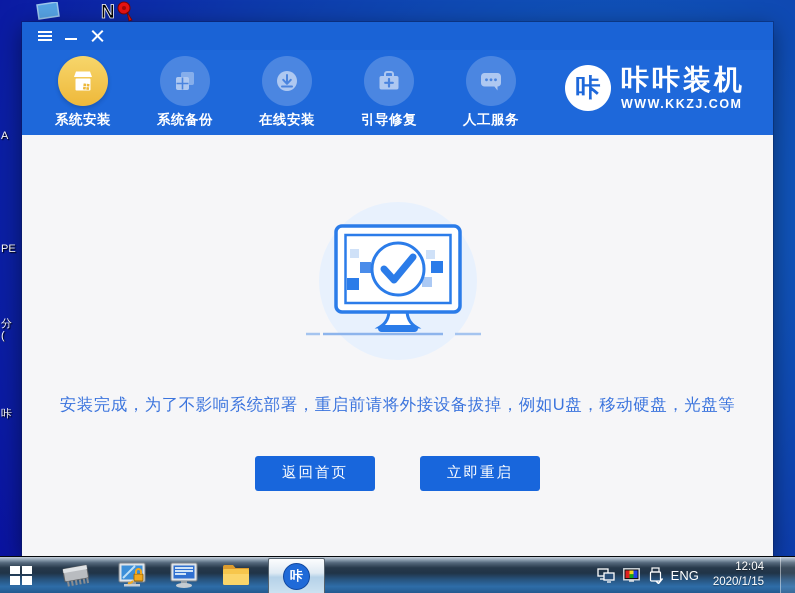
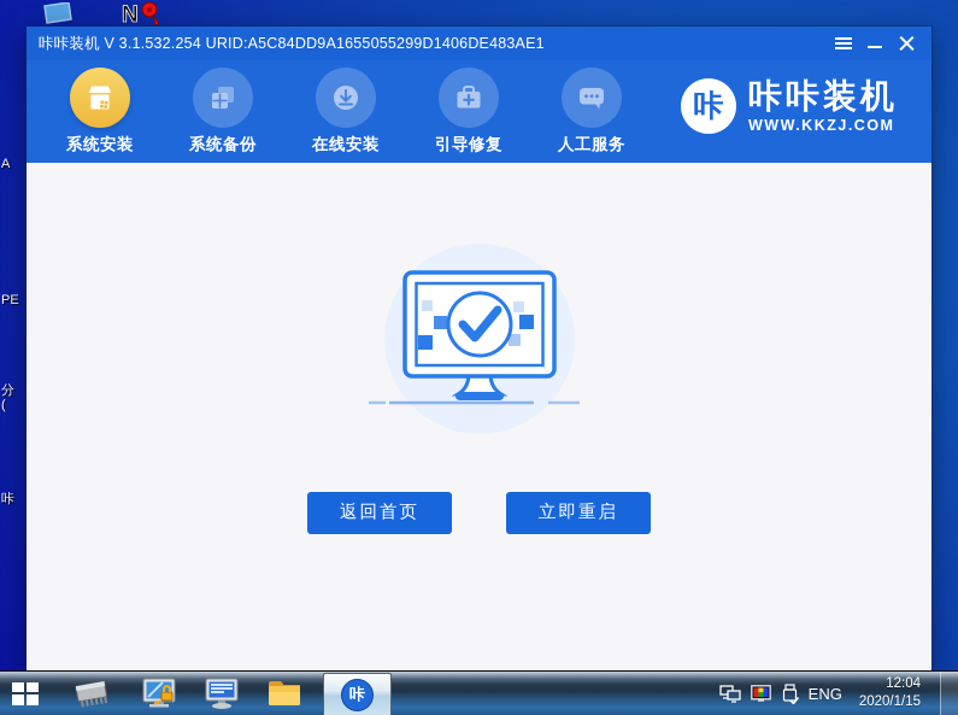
  N
  A
  PE
  分
  (
  咔
+ 咔咔装机 V 3.1.532.254 URID:A5C84DD9A1655055299D1406DE483AE1
  系统安装
  系统备份
  在线安装
  引导修复
  人工服务
  咔
  咔咔装机
  WWW.KKZJ.COM
- 安装完成，为了不影响系统部署，重启前请将外接设备拔掉，例如U盘，移动硬盘，光盘等
  返回首页
  立即重启
  咔
  ENG
  12:04
  2020/1/15
